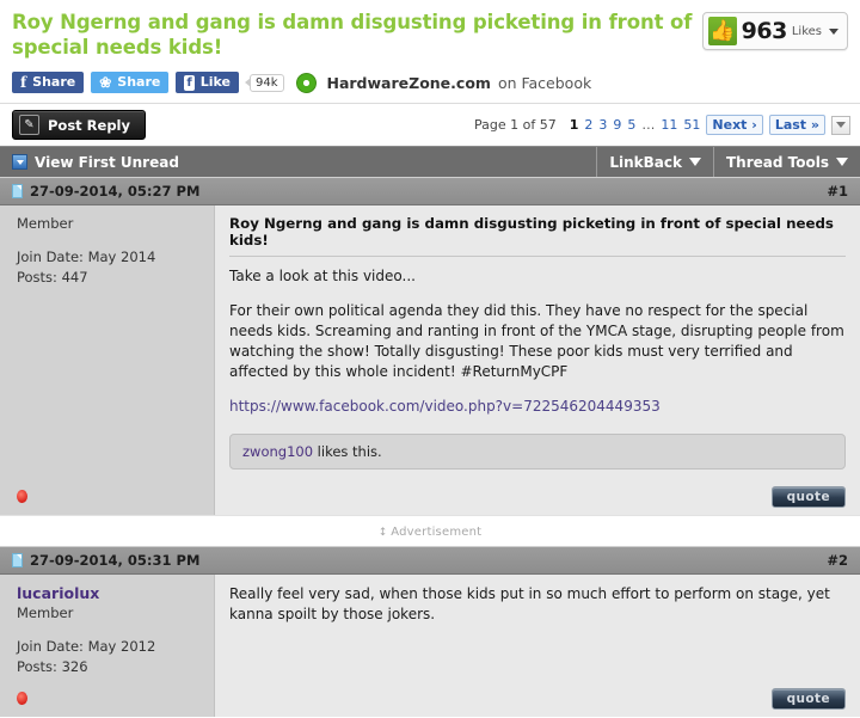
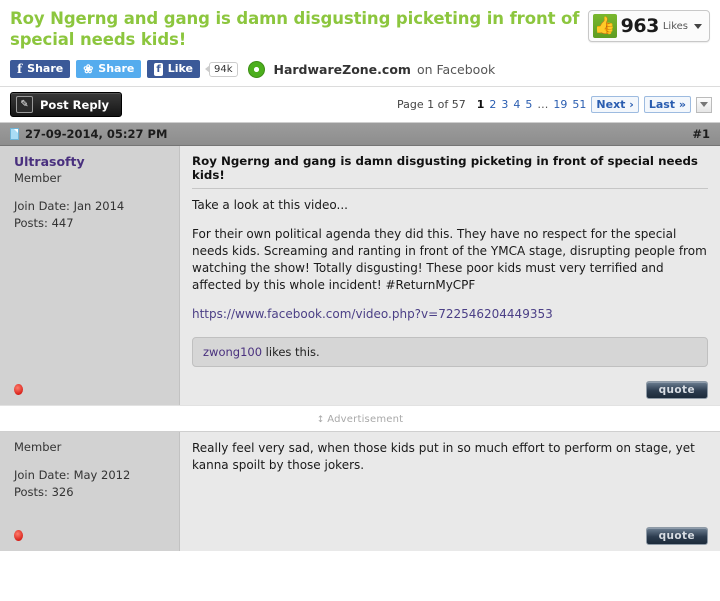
  Roy Ngerng and gang is damn disgusting picketing in front of special needs kids!
  👍
  963
  Likes
  f
  Share
  ❀
  Share
  f
  Like
  94k
  HardwareZone.com
  on Facebook
  ✎
  Post Reply
  Page 1 of 57
  1
  2
  3
- 9
+ 4
  5
  …
- 11
+ 19
  51
  Next ›
  Last »
- View First Unread
- LinkBack
- Thread Tools
  27-09-2014, 05:27 PM
  #1
+ Ultrasofty
  Member
- Join Date: May 2014
+ Join Date: Jan 2014
  Posts: 447
  Roy Ngerng and gang is damn disgusting picketing in front of special needs kids!
  Take a look at this video...
  For their own political agenda they did this. They have no respect for the special needs kids. Screaming and ranting in front of the YMCA stage, disrupting people from watching the show! Totally disgusting! These poor kids must very terrified and affected by this whole incident! #ReturnMyCPF
  https://www.facebook.com/video.php?v=722546204449353
  zwong100 likes this.
  quote
  ↕ Advertisement
- 27-09-2014, 05:31 PM
- #2
- lucariolux
  Member
  Join Date: May 2012
  Posts: 326
  Really feel very sad, when those kids put in so much effort to perform on stage, yet kanna spoilt by those jokers.
  quote
